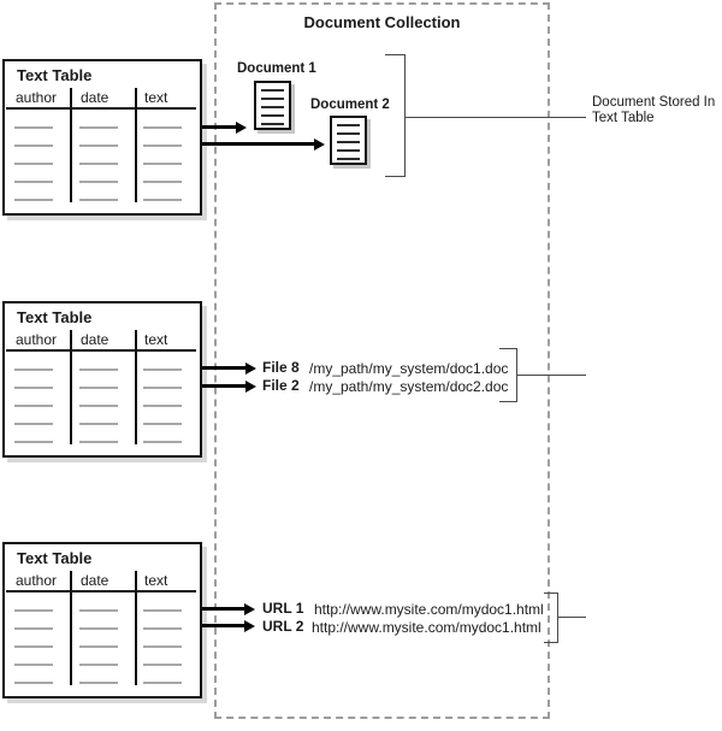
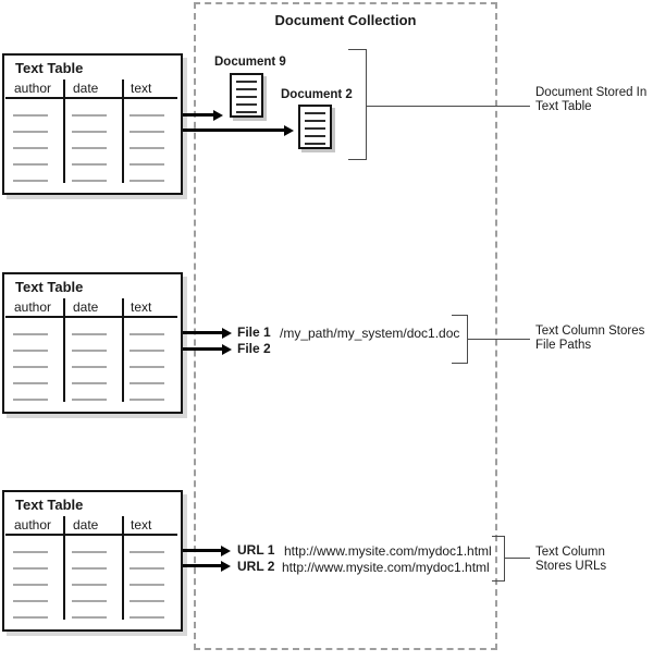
  Document Collection
  Text Table
  author
  date
  text
  Text Table
  author
  date
  text
  Text Table
  author
  date
  text
- Document 1
+ Document 9
  Document 2
  Document Stored In
  Text Table
+ Text Column Stores
+ File Paths
+ Text Column
+ Stores URLs
- File 8
+ File 1
  /my_path/my_system/doc1.doc
  File 2
- /my_path/my_system/doc2.doc
  URL 1
  http://www.mysite.com/mydoc1.html
  URL 2
  http://www.mysite.com/mydoc1.html
